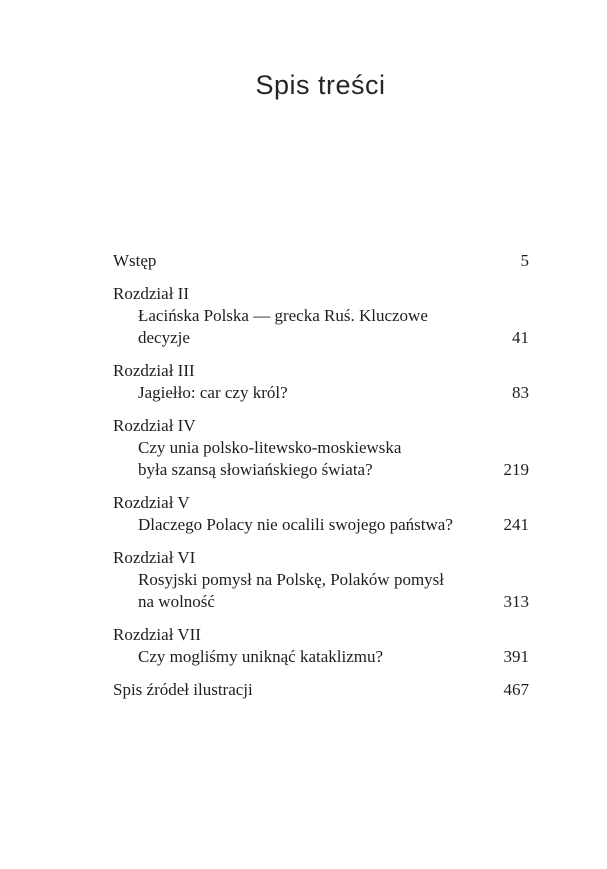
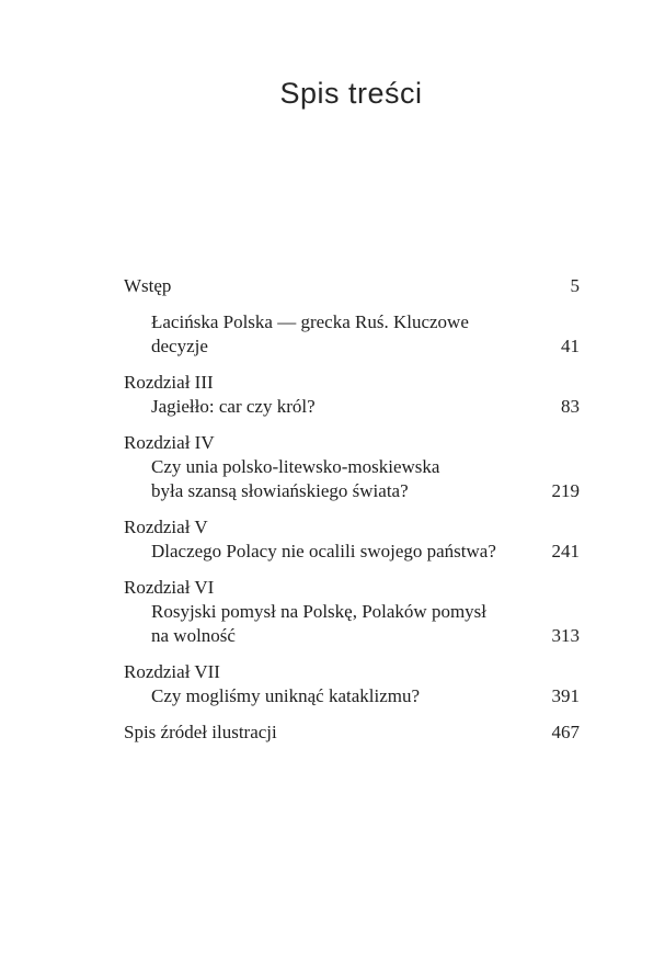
  Spis treści
  Wstęp
  5
- Rozdział II
  Łacińska Polska — grecka Ruś. Kluczowe
  decyzje
  41
  Rozdział III
  Jagiełło: car czy król?
  83
  Rozdział IV
  Czy unia polsko-litewsko-moskiewska
  była szansą słowiańskiego świata?
  219
  Rozdział V
  Dlaczego Polacy nie ocalili swojego państwa?
  241
  Rozdział VI
  Rosyjski pomysł na Polskę, Polaków pomysł
  na wolność
  313
  Rozdział VII
  Czy mogliśmy uniknąć kataklizmu?
  391
  Spis źródeł ilustracji
  467
